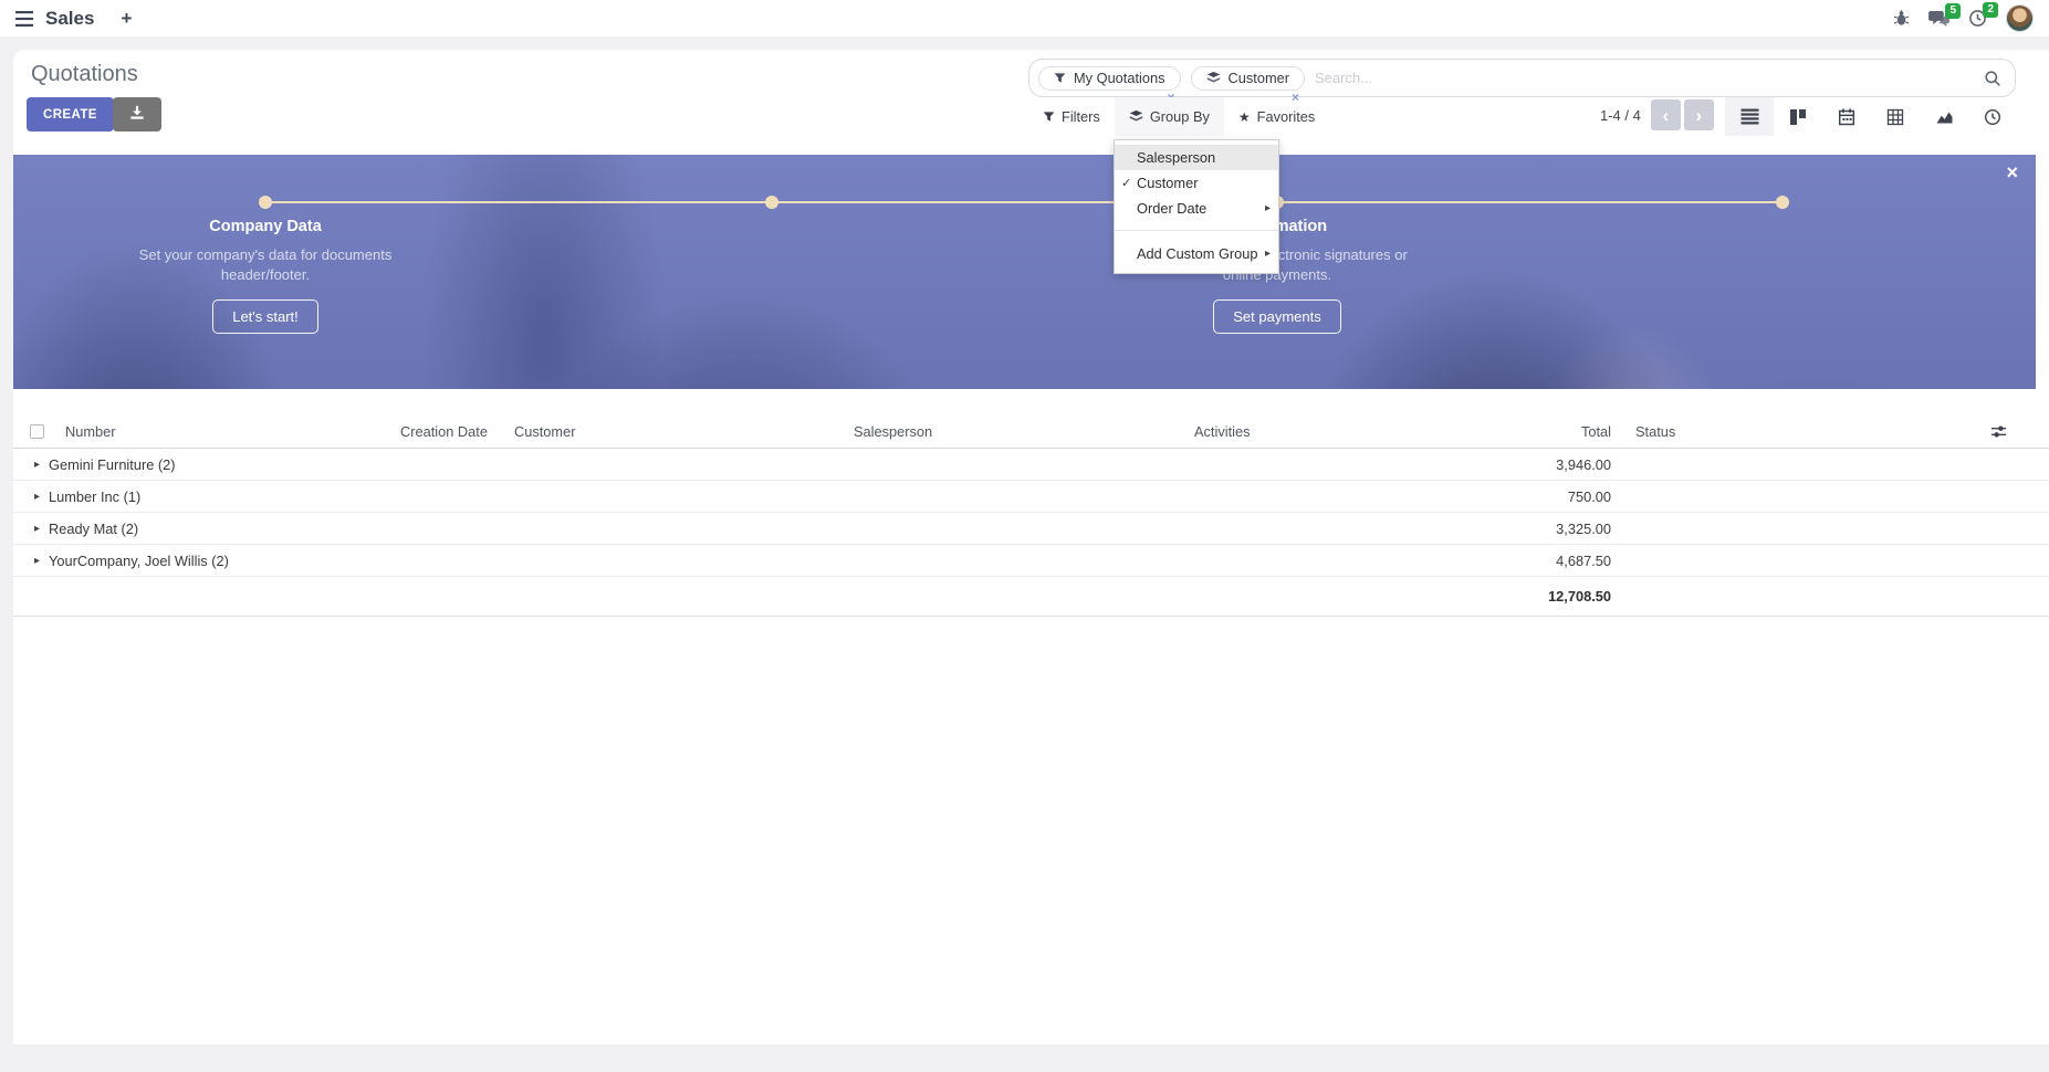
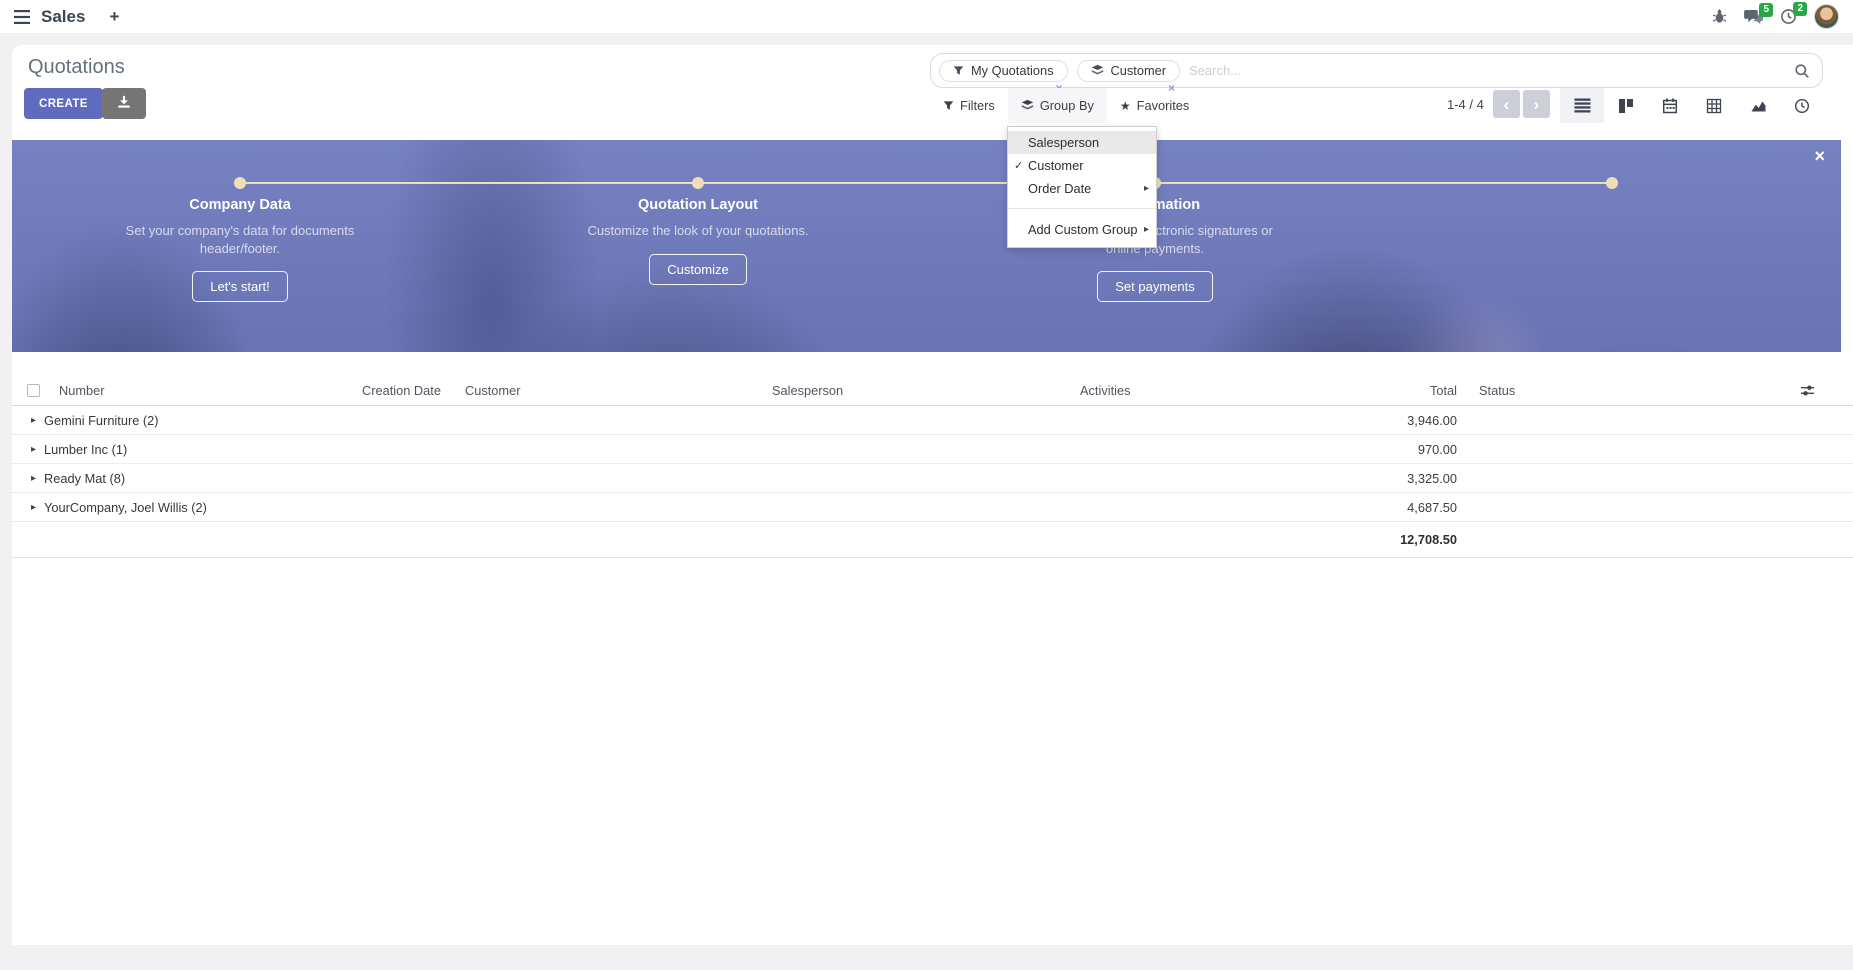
  Sales
  +
  5
  2
  Quotations
  My Quotations
  Customer
  ×
  Search...
  CREATE
  Filters
  Group By
  ★
  Favorites
  1-4 / 4
  ‹
  ›
  ×
  Company Data
  Set your company's data for documents header/footer.
  Let's start!
+ Quotation Layout
+ Customize the look of your quotations.
+ Customize
  Set payments
  Salesperson
  ✓
  Customer
  Order Date
  ▸
  Add Custom Group
  ▸
  Number
  Creation Date
  Customer
  Salesperson
  Activities
  Total
  Status
  ▸
  Gemini Furniture (2)
  3,946.00
  ▸
  Lumber Inc (1)
- 750.00
+ 970.00
  ▸
- Ready Mat (2)
+ Ready Mat (8)
  3,325.00
  ▸
  YourCompany, Joel Willis (2)
  4,687.50
  12,708.50
